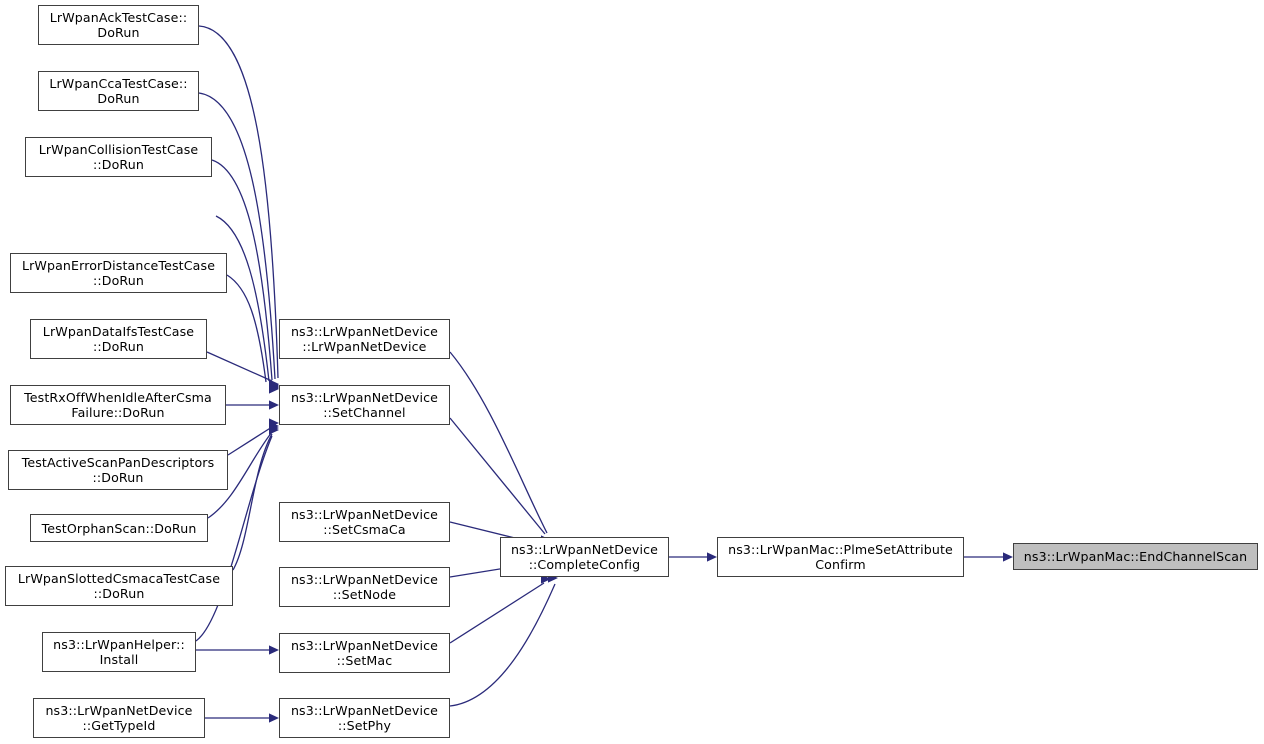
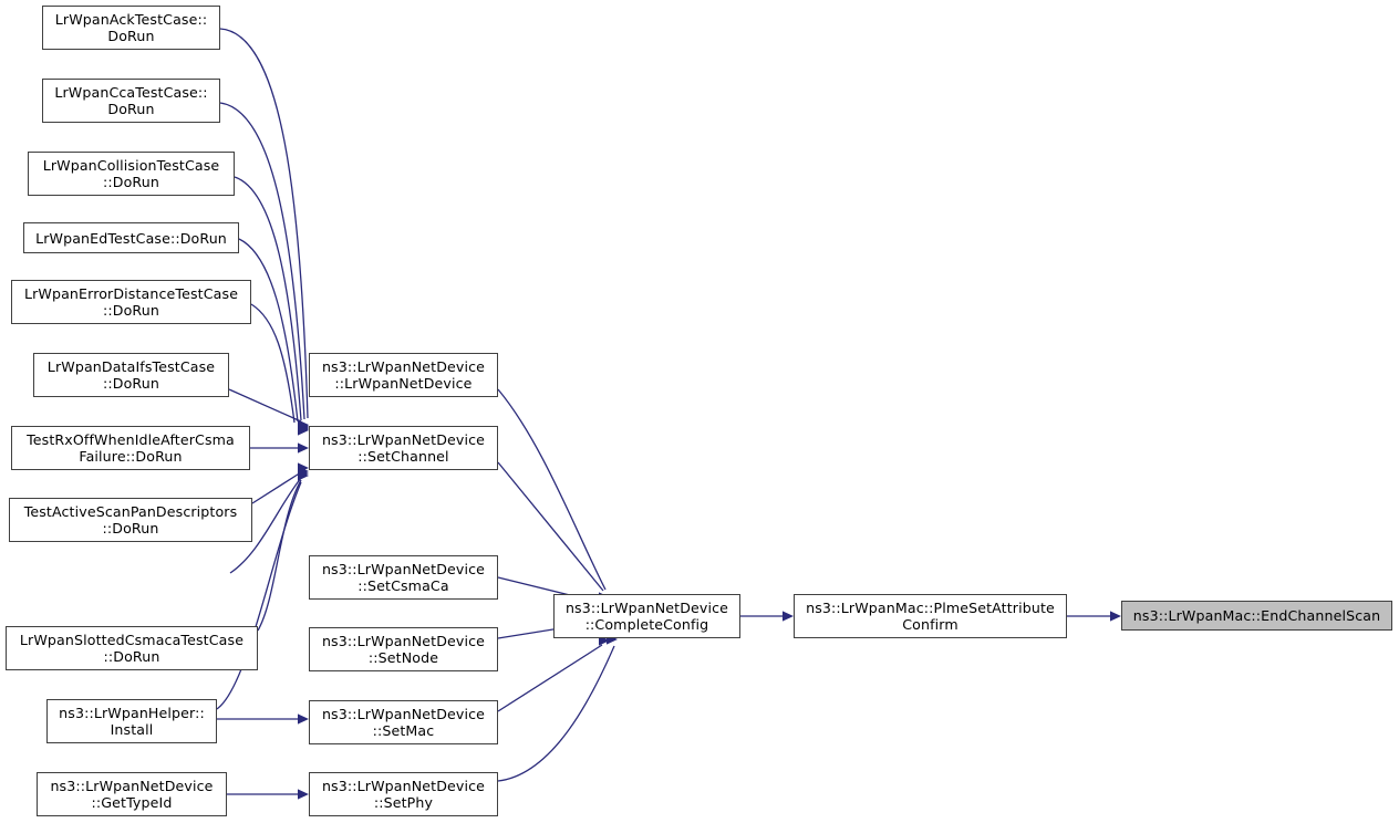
  LrWpanAckTestCase::
  DoRun
  LrWpanCcaTestCase::
  DoRun
  LrWpanCollisionTestCase
  ::DoRun
+ LrWpanEdTestCase::DoRun
  LrWpanErrorDistanceTestCase
  ::DoRun
  LrWpanDataIfsTestCase
  ::DoRun
  TestRxOffWhenIdleAfterCsma
  Failure::DoRun
  TestActiveScanPanDescriptors
  ::DoRun
- TestOrphanScan::DoRun
  LrWpanSlottedCsmacaTestCase
  ::DoRun
  ns3::LrWpanHelper::
  Install
  ns3::LrWpanNetDevice
  ::GetTypeId
  ns3::LrWpanNetDevice
  ::LrWpanNetDevice
  ns3::LrWpanNetDevice
  ::SetChannel
  ns3::LrWpanNetDevice
  ::SetCsmaCa
  ns3::LrWpanNetDevice
  ::SetNode
  ns3::LrWpanNetDevice
  ::SetMac
  ns3::LrWpanNetDevice
  ::SetPhy
  ns3::LrWpanNetDevice
  ::CompleteConfig
  ns3::LrWpanMac::PlmeSetAttribute
  Confirm
  ns3::LrWpanMac::EndChannelScan
